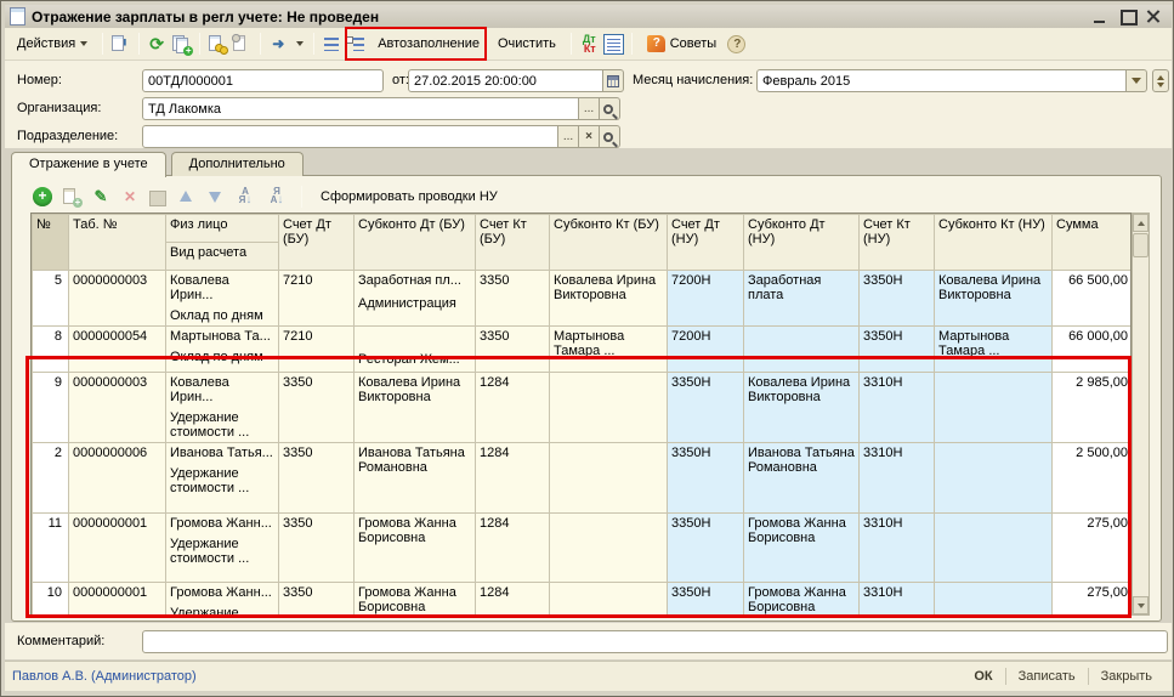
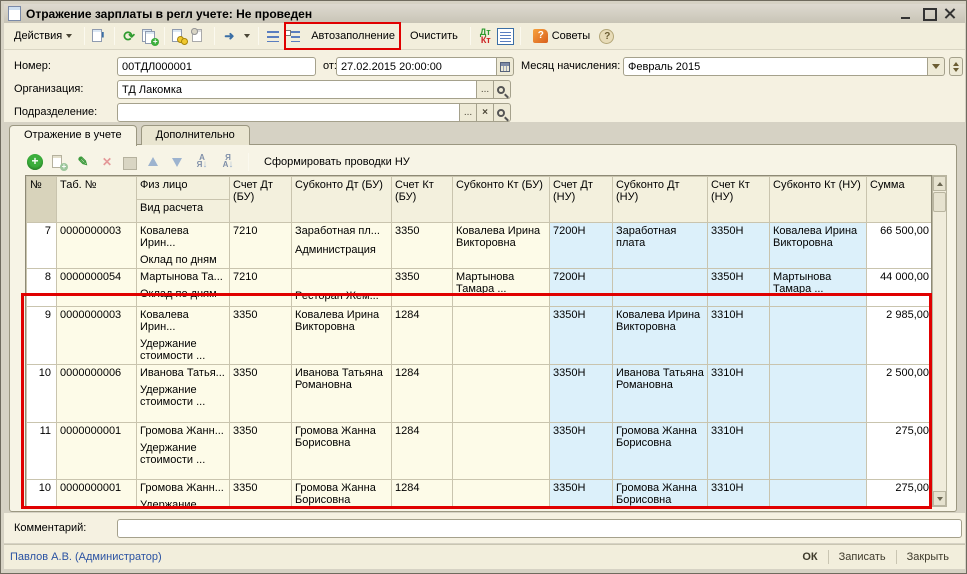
  Отражение зарплаты в регл учете: Не проведен
  Действия
  Автозаполнение
  Очистить
  Дт
  Кт
  Советы
  Номер:
  00ТДЛ000001
  27.02.2015 20:00:00
  Месяц начисления:
  Февраль 2015
  Организация:
  ТД Лакомка
  ...
  Подразделение:
  ...
  ×
  Отражение в учете
  Дополнительно
  А
  Я↓
  Я
  А↓
  Сформировать проводки НУ
  №	Таб. №	Физ лицо	Счет Дт (БУ)	Субконто Дт (БУ)	Счет Кт (БУ)	Субконто Кт (БУ)	Счет Дт (НУ)	Субконто Дт (НУ)	Счет Кт (НУ)	Субконто Кт (НУ)	Сумма
  Вид расчета
- 5	0000000003	Ковалева Ирин...Оклад по дням	7210	Заработная пл...Администрация	3350	Ковалева Ирина Викторовна	7200Н	Заработная плата	3350Н	Ковалева Ирина Викторовна	66 500,00
+ 7	0000000003	Ковалева Ирин...Оклад по дням	7210	Заработная пл...Администрация	3350	Ковалева Ирина Викторовна	7200Н	Заработная плата	3350Н	Ковалева Ирина Викторовна	66 500,00
- 8	0000000054	Мартынова Та...Оклад по дням	7210	Ресторан Жем...	3350	Мартынова Тамара ...	7200Н		3350Н	Мартынова Тамара ...	66 000,00
+ 8	0000000054	Мартынова Та...Оклад по дням	7210	Ресторан Жем...	3350	Мартынова Тамара ...	7200Н		3350Н	Мартынова Тамара ...	44 000,00
  9	0000000003	Ковалева Ирин...Удержание стоимости ...	3350	Ковалева Ирина Викторовна	1284		3350Н	Ковалева Ирина Викторовна	3310Н		2 985,00
- 2	0000000006	Иванова Татья...Удержание стоимости ...	3350	Иванова Татьяна Романовна	1284		3350Н	Иванова Татьяна Романовна	3310Н		2 500,00
+ 10	0000000006	Иванова Татья...Удержание стоимости ...	3350	Иванова Татьяна Романовна	1284		3350Н	Иванова Татьяна Романовна	3310Н		2 500,00
  11	0000000001	Громова Жанн...Удержание стоимости ...	3350	Громова Жанна Борисовна	1284		3350Н	Громова Жанна Борисовна	3310Н		275,00
  10	0000000001	Громова Жанн...Удержание	3350	Громова Жанна Борисовна	1284		3350Н	Громова Жанна Борисовна	3310Н		275,00
  Комментарий:
  Павлов А.В. (Администратор)
  ОК
  Записать
  Закрыть
